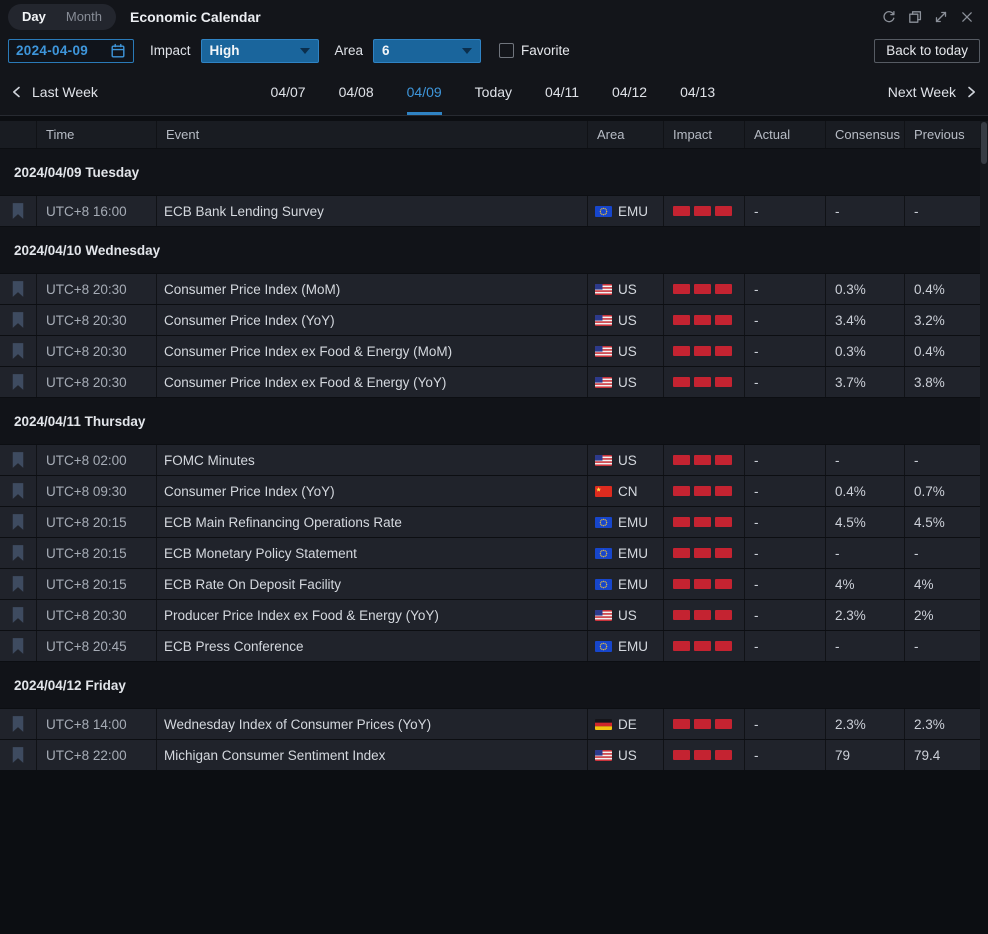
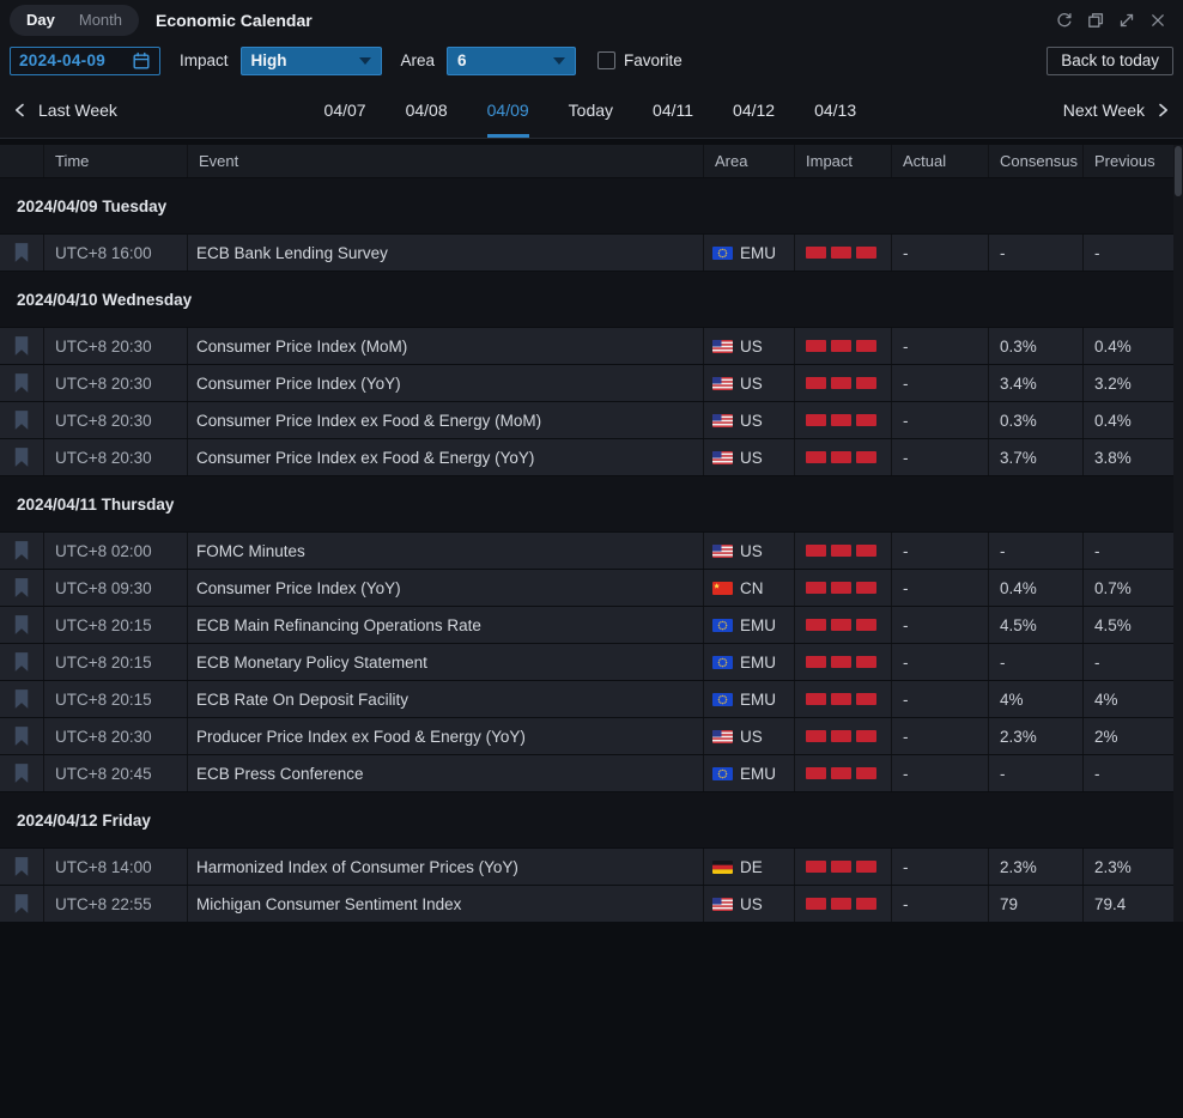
  Day
  Month
  Economic Calendar
  2024-04-09
  Impact
  High
  Area
  6
  Favorite
  Back to today
  Last Week
  04/07
  04/08
  04/09
  Today
  04/11
  04/12
  04/13
  Next Week
  Time
  Event
  Area
  Impact
  Actual
  Consensus
  Previous
  2024/04/09 Tuesday
  UTC+8 16:00
  ECB Bank Lending Survey
  EMU
  -
  -
  -
  2024/04/10 Wednesday
  UTC+8 20:30
  Consumer Price Index (MoM)
  US
  -
  0.3%
  0.4%
  UTC+8 20:30
  Consumer Price Index (YoY)
  US
  -
  3.4%
  3.2%
  UTC+8 20:30
  Consumer Price Index ex Food & Energy (MoM)
  US
  -
  0.3%
  0.4%
  UTC+8 20:30
  Consumer Price Index ex Food & Energy (YoY)
  US
  -
  3.7%
  3.8%
  2024/04/11 Thursday
  UTC+8 02:00
  FOMC Minutes
  US
  -
  -
  -
  UTC+8 09:30
  Consumer Price Index (YoY)
  CN
  -
  0.4%
  0.7%
  UTC+8 20:15
  ECB Main Refinancing Operations Rate
  EMU
  -
  4.5%
  4.5%
  UTC+8 20:15
  ECB Monetary Policy Statement
  EMU
  -
  -
  -
  UTC+8 20:15
  ECB Rate On Deposit Facility
  EMU
  -
  4%
  4%
  UTC+8 20:30
  Producer Price Index ex Food & Energy (YoY)
  US
  -
  2.3%
  2%
  UTC+8 20:45
  ECB Press Conference
  EMU
  -
  -
  -
  2024/04/12 Friday
  UTC+8 14:00
- Wednesday Index of Consumer Prices (YoY)
+ Harmonized Index of Consumer Prices (YoY)
  DE
  -
  2.3%
  2.3%
- UTC+8 22:00
+ UTC+8 22:55
  Michigan Consumer Sentiment Index
  US
  -
  79
  79.4
